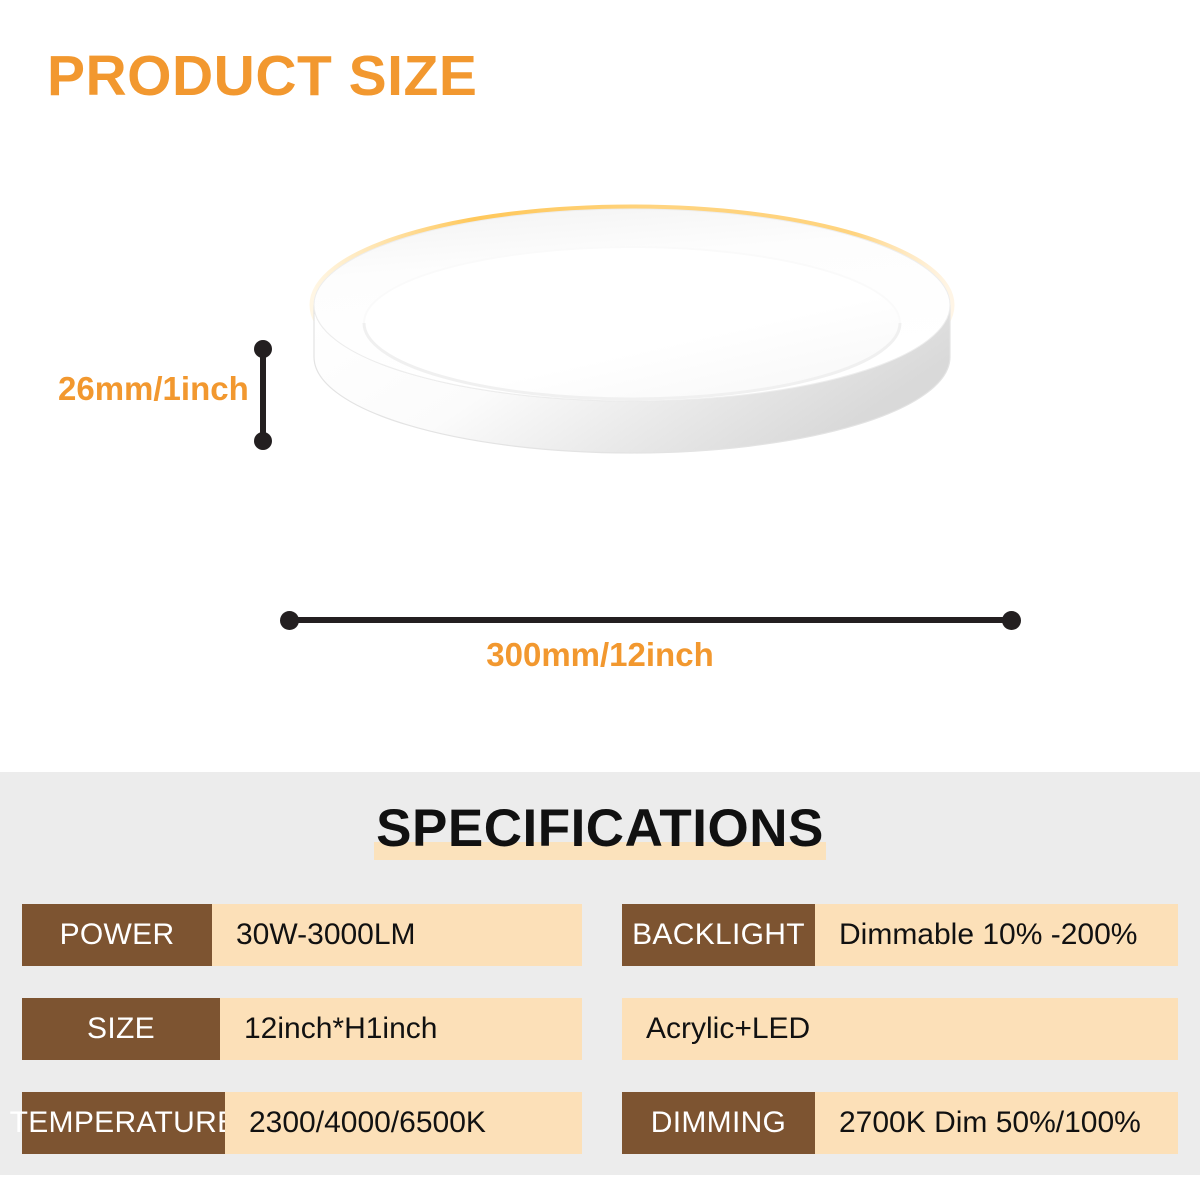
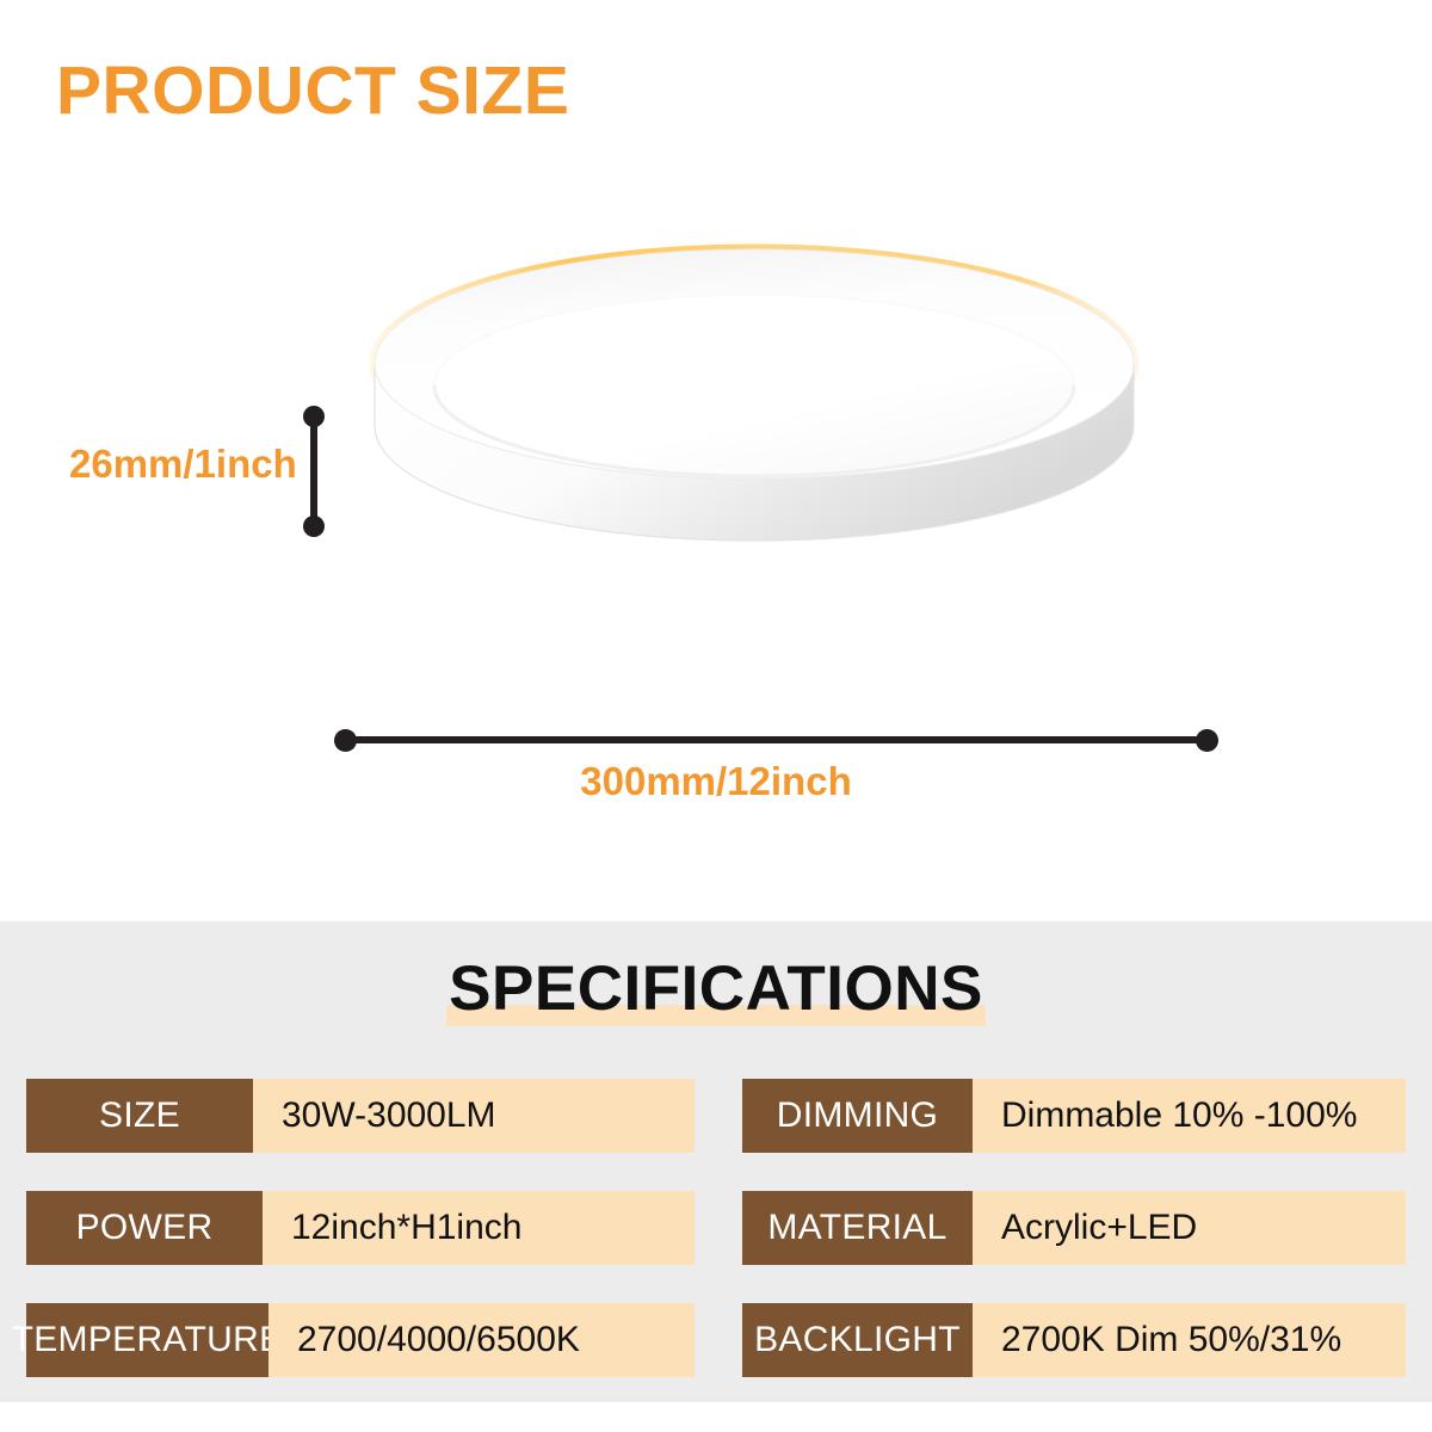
  PRODUCT SIZE
  26mm/1inch
  300mm/12inch
  SPECIFICATIONS
- POWER
+ SIZE
  30W-3000LM
- BACKLIGHT
+ DIMMING
- Dimmable 10% -200%
+ Dimmable 10% -100%
- SIZE
+ POWER
  12inch*H1inch
+ MATERIAL
  Acrylic+LED
  TEMPERATUR
- 2300/4000/6500K
+ 2700/4000/6500K
- DIMMING
+ BACKLIGHT
- 2700K Dim 50%/100%
+ 2700K Dim 50%/31%
